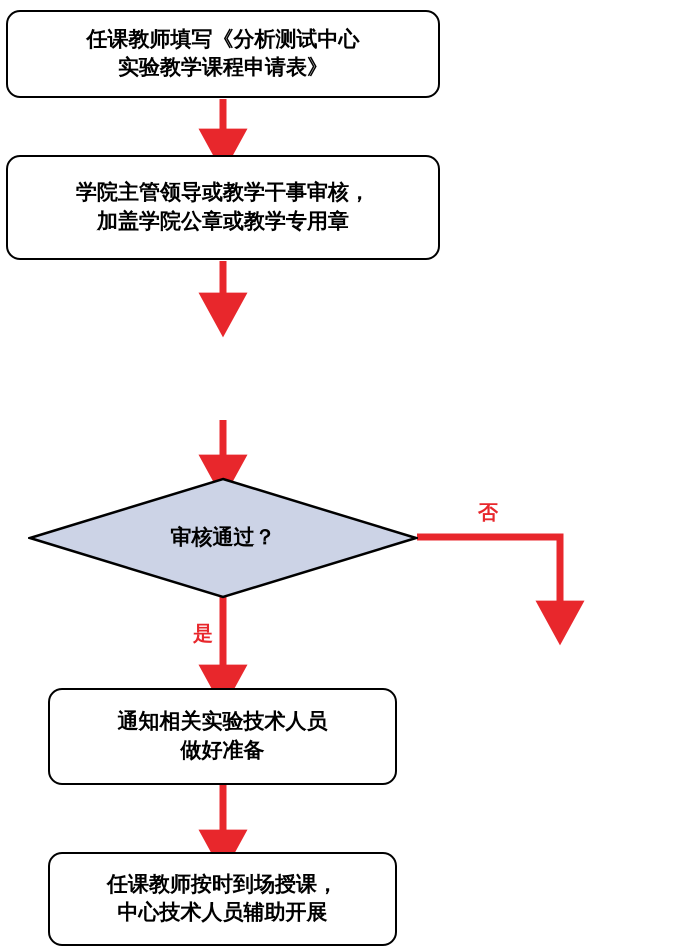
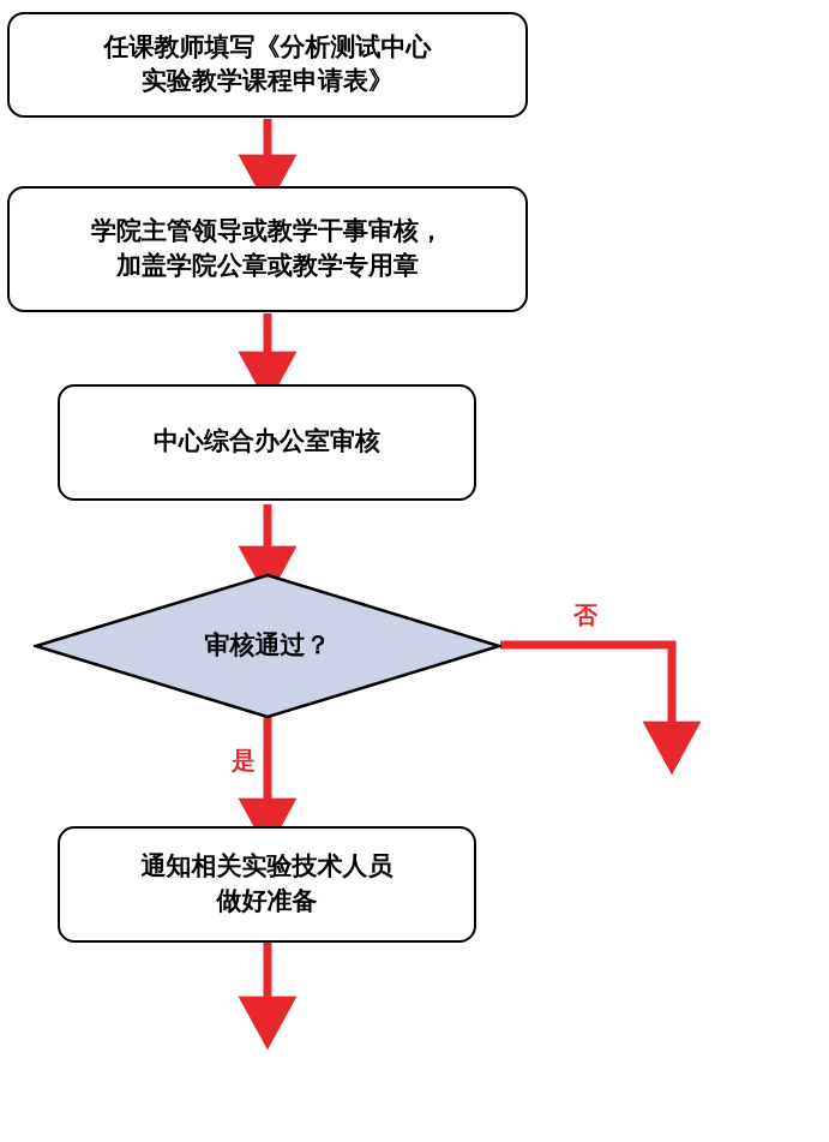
  任课教师填写《分析测试中心
  实验教学课程申请表》
  学院主管领导或教学干事审核，
  加盖学院公章或教学专用章
+ 中心综合办公室审核
  审核通过？
  否
  是
  通知相关实验技术人员
  做好准备
- 任课教师按时到场授课，
- 中心技术人员辅助开展
